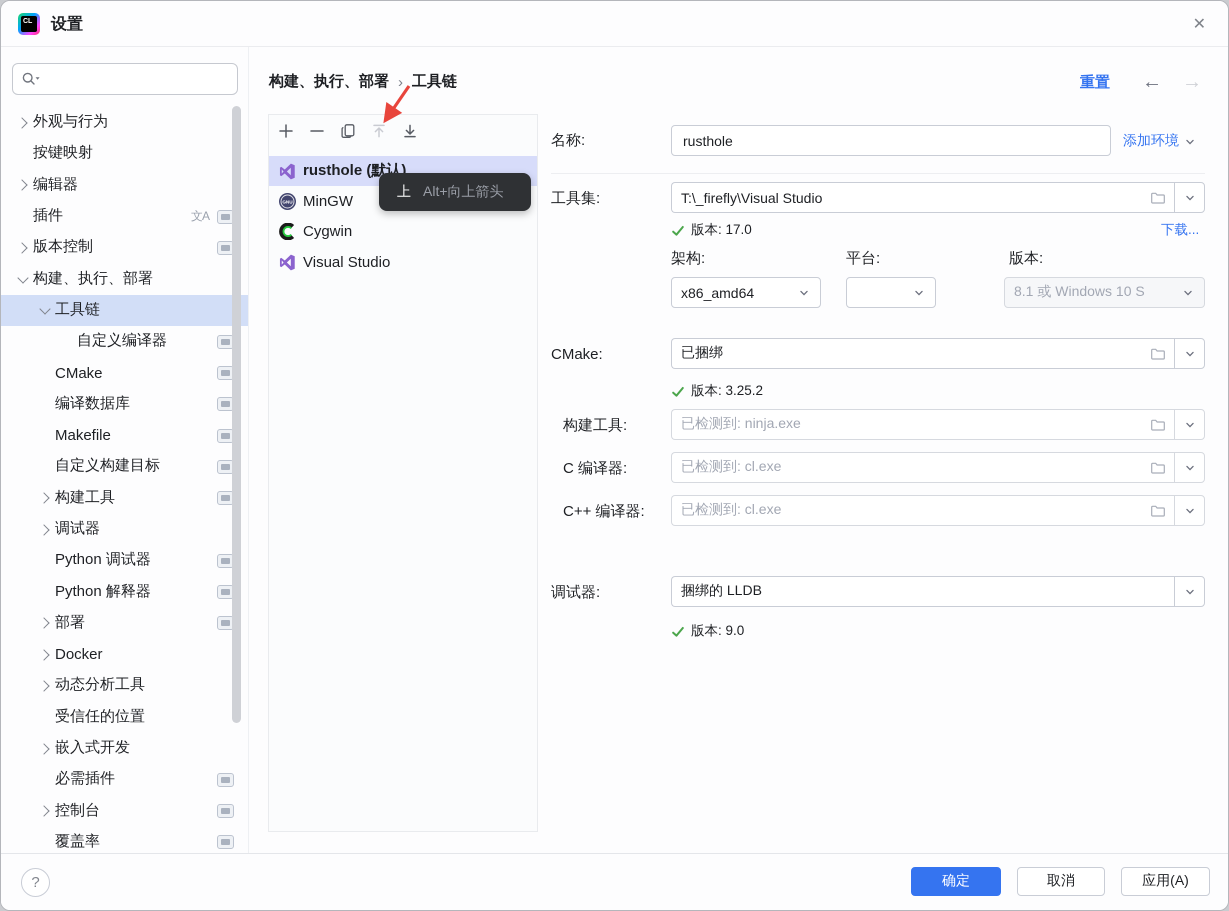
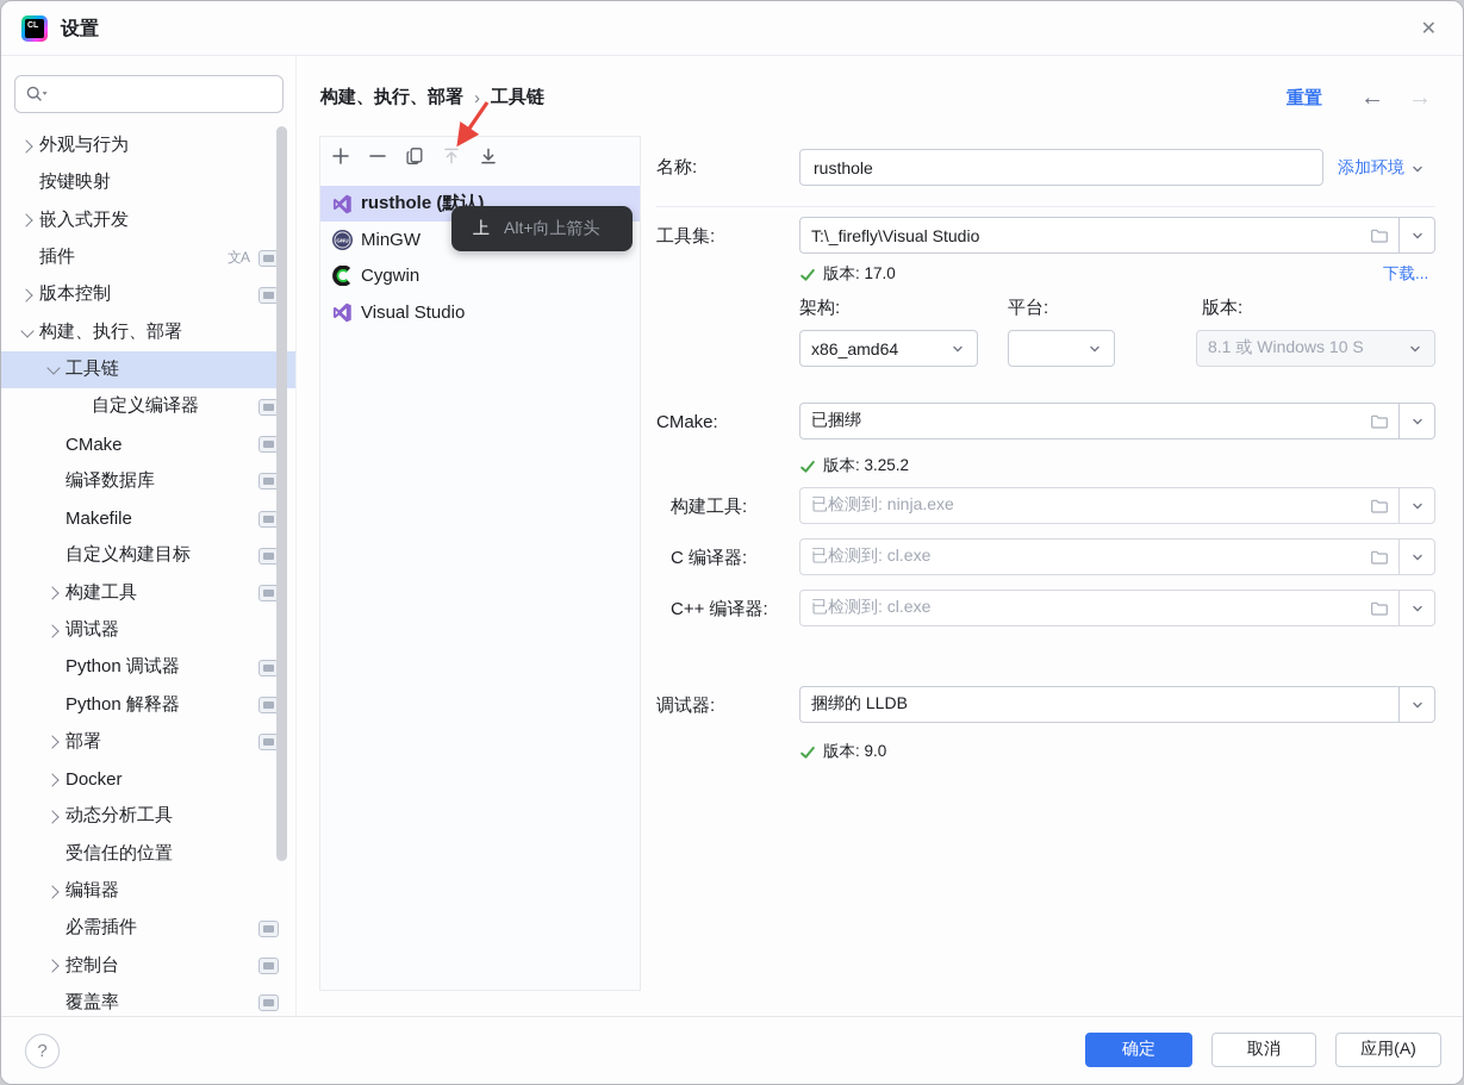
  设置
  ✕
  外观与行为
  按键映射
- 编辑器
+ 嵌入式开发
  插件
  文A
  版本控制
  构建、执行、部署
  工具链
  自定义编译器
  CMake
  编译数据库
  Makefile
  自定义构建目标
  构建工具
  调试器
  Python 调试器
  Python 解释器
  部署
  Docker
  动态分析工具
  受信任的位置
- 嵌入式开发
+ 编辑器
  必需插件
  控制台
  覆盖率
  构建、执行、部署
  ›
  工具链
  重置
  ←
  →
  rusthole (默认)
  MinGW
  Cygwin
  Visual Studio
  上
  Alt+向上箭头
  名称:
  rusthole
  添加环境
  工具集:
  T:\_firefly\Visual Studio
  版本: 17.0
  下载...
  架构:
  x86_amd64
  平台:
  版本:
  8.1 或 Windows 10 S
  CMake:
  已捆绑
  版本: 3.25.2
  构建工具:
  已检测到: ninja.exe
  C 编译器:
  已检测到: cl.exe
  C++ 编译器:
  已检测到: cl.exe
  调试器:
  捆绑的 LLDB
  版本: 9.0
  ?
  确定
  取消
  应用(A)
